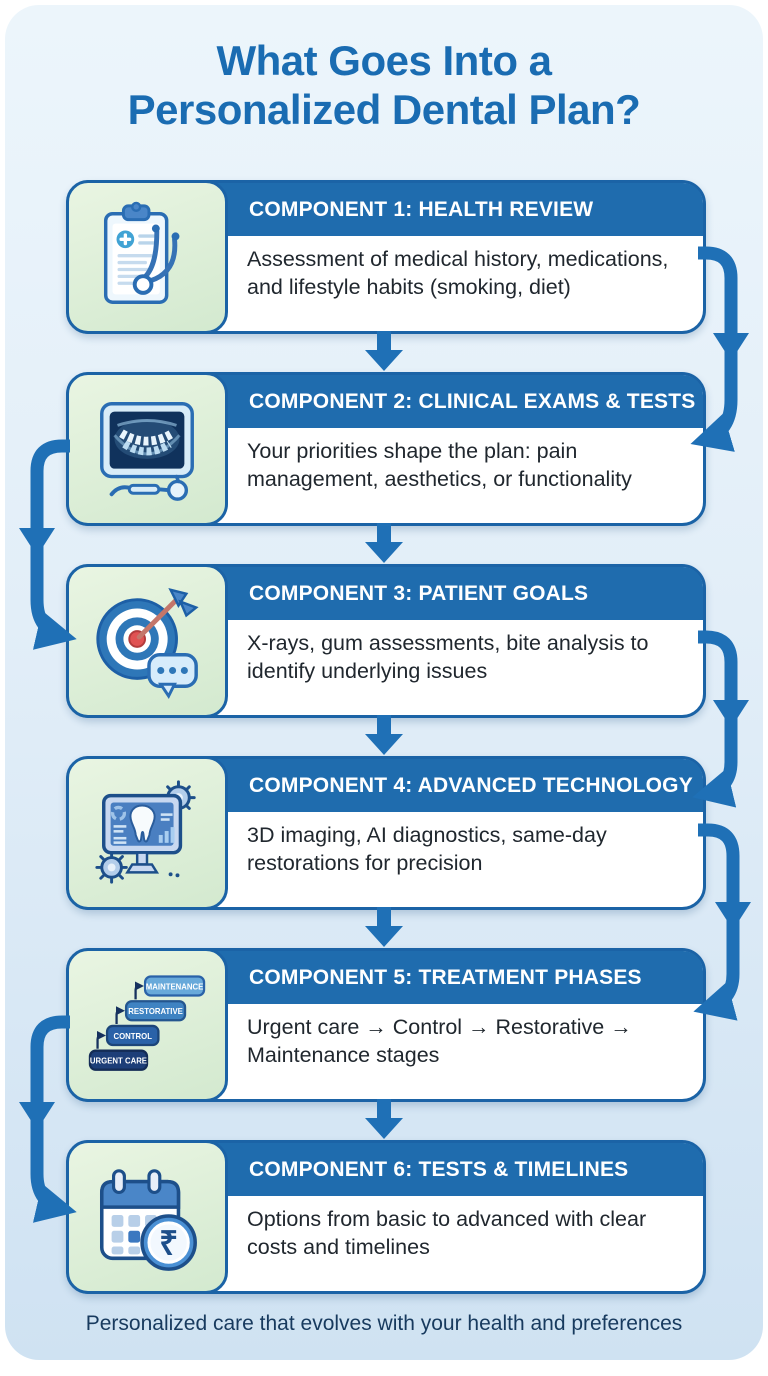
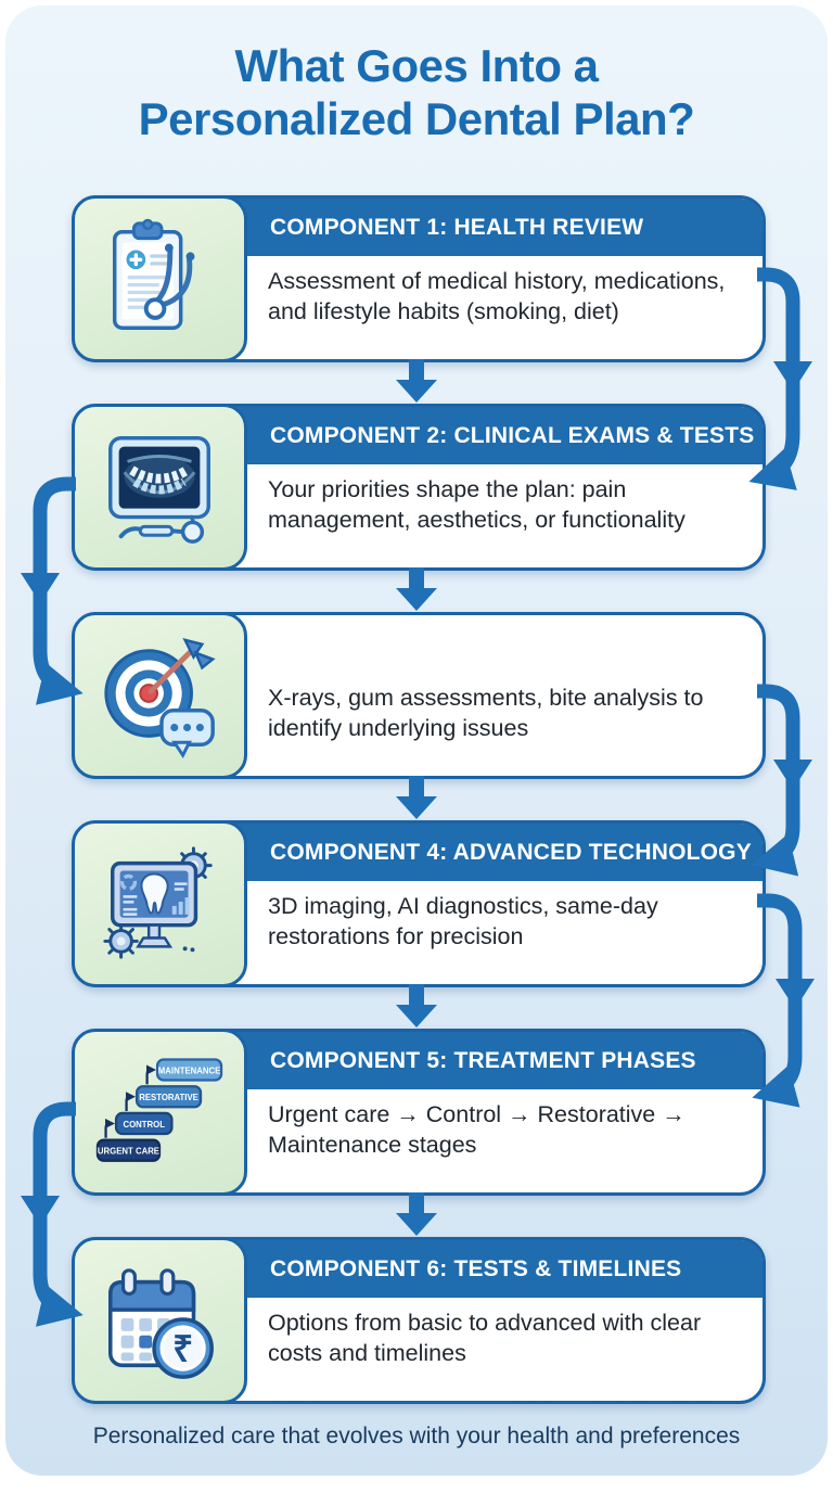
  What Goes Into a
  Personalized Dental Plan?
  COMPONENT 1: HEALTH REVIEW
  Assessment of medical history, medications, and lifestyle habits (smoking, diet)
  COMPONENT 2: CLINICAL EXAMS & TESTS
  Your priorities shape the plan: pain management, aesthetics, or functionality
- COMPONENT 3: PATIENT GOALS
  X-rays, gum assessments, bite analysis to identify underlying issues
  COMPONENT 4: ADVANCED TECHNOLOGY
  3D imaging, AI diagnostics, same-day restorations for precision
  COMPONENT 5: TREATMENT PHASES
  Urgent care → Control → Restorative → Maintenance stages
  MAINTENANCE
  RESTORATIVE
  CONTROL
  URGENT CARE
  COMPONENT 6: TESTS & TIMELINES
  Options from basic to advanced with clear costs and timelines
  ₹
  Personalized care that evolves with your health and preferences
